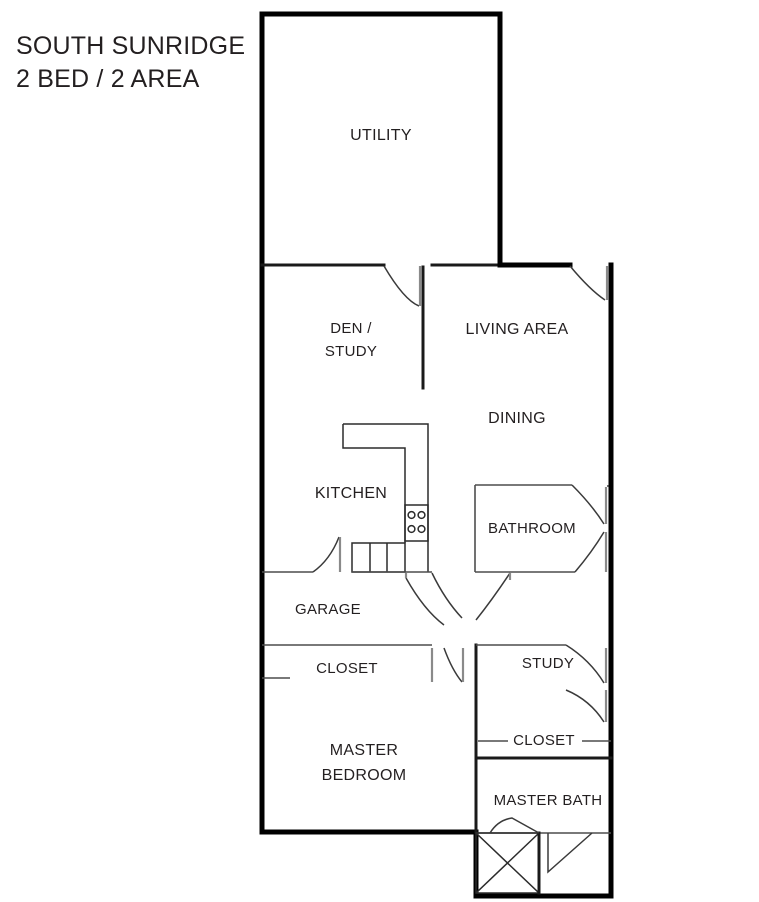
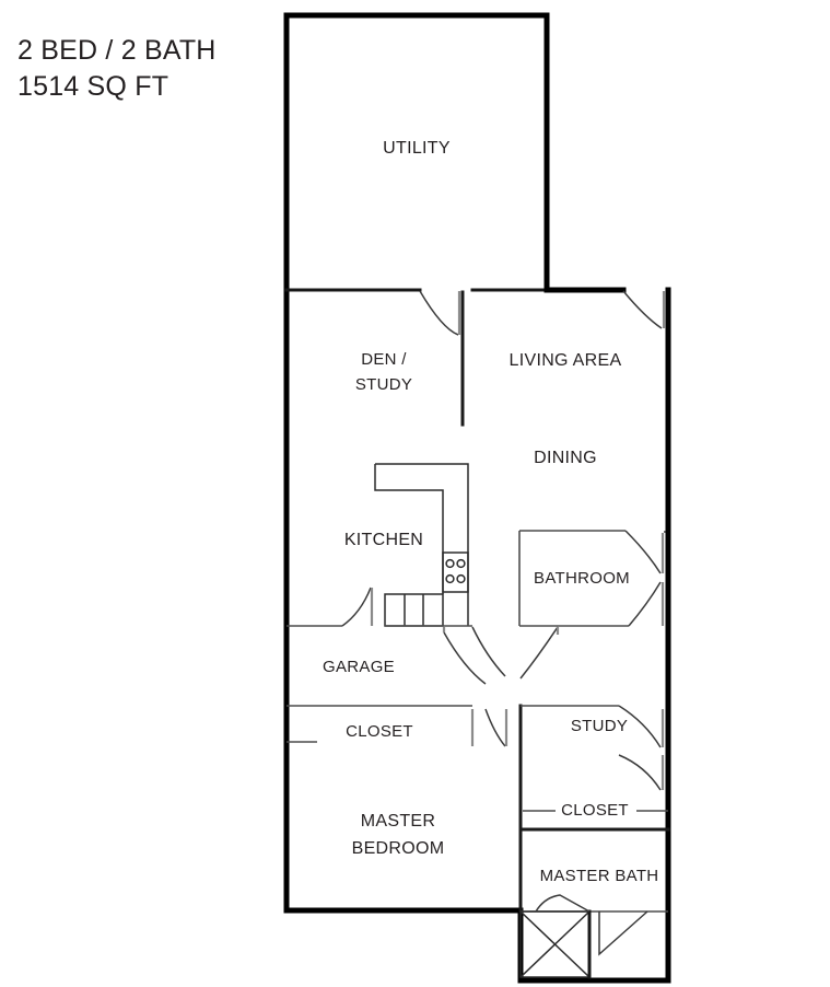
- SOUTH SUNRIDGE
- 2 BED / 2 AREA
+ 2 BED / 2 BATH
+ 1514 SQ FT
  UTILITY
  DEN /
  STUDY
  LIVING AREA
  DINING
  KITCHEN
  BATHROOM
  GARAGE
  CLOSET
  STUDY
  CLOSET
  MASTER
  BEDROOM
  MASTER BATH
